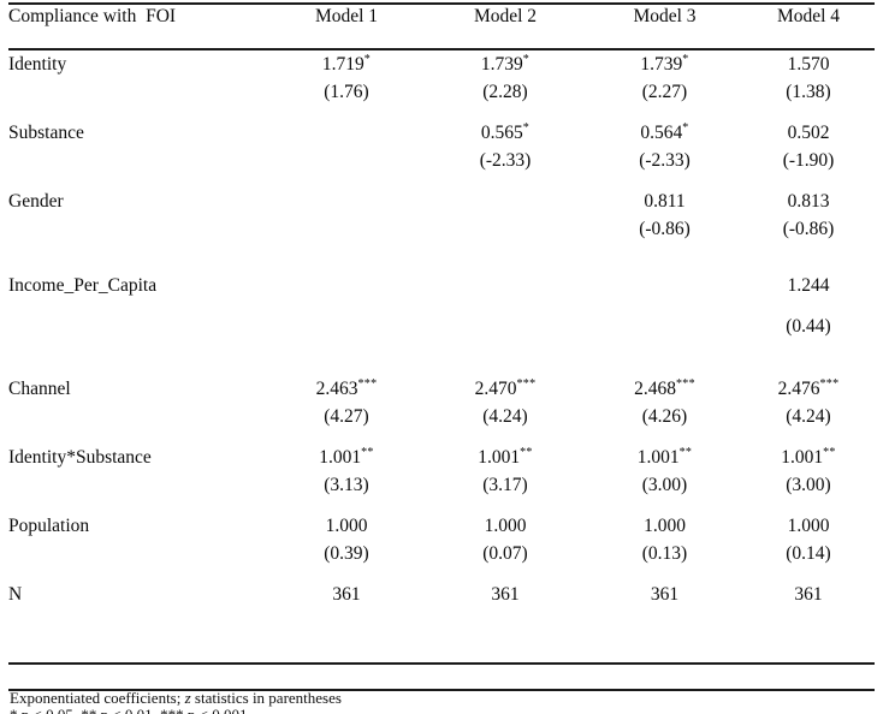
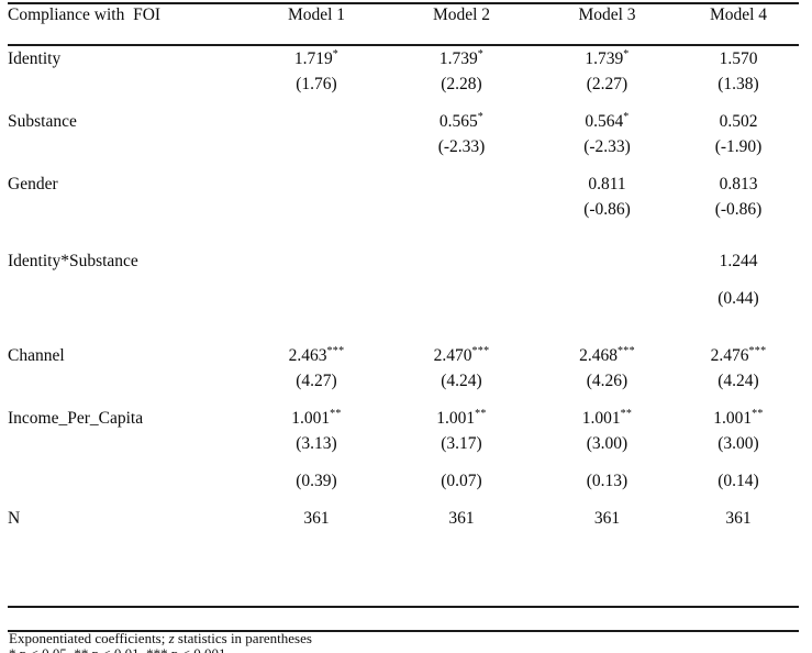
  Compliance with FOI	Model 1	Model 2	Model 3	Model 4
  Identity	1.719*	1.739*	1.739*	1.570
  	(1.76)	(2.28)	(2.27)	(1.38)
  Substance		0.565*	0.564*	0.502
  		(-2.33)	(-2.33)	(-1.90)
  Gender			0.811	0.813
  			(-0.86)	(-0.86)
- Income_Per_Capita				1.244
+ Identity*Substance				1.244
  				(0.44)
  Channel	2.463***	2.470***	2.468***	2.476***
  	(4.27)	(4.24)	(4.26)	(4.24)
- Identity*Substance	1.001**	1.001**	1.001**	1.001**
+ Income_Per_Capita	1.001**	1.001**	1.001**	1.001**
  	(3.13)	(3.17)	(3.00)	(3.00)
- Population	1.000	1.000	1.000	1.000
  	(0.39)	(0.07)	(0.13)	(0.14)
  N	361	361	361	361
  Exponentiated coefficients; z statistics in parentheses
